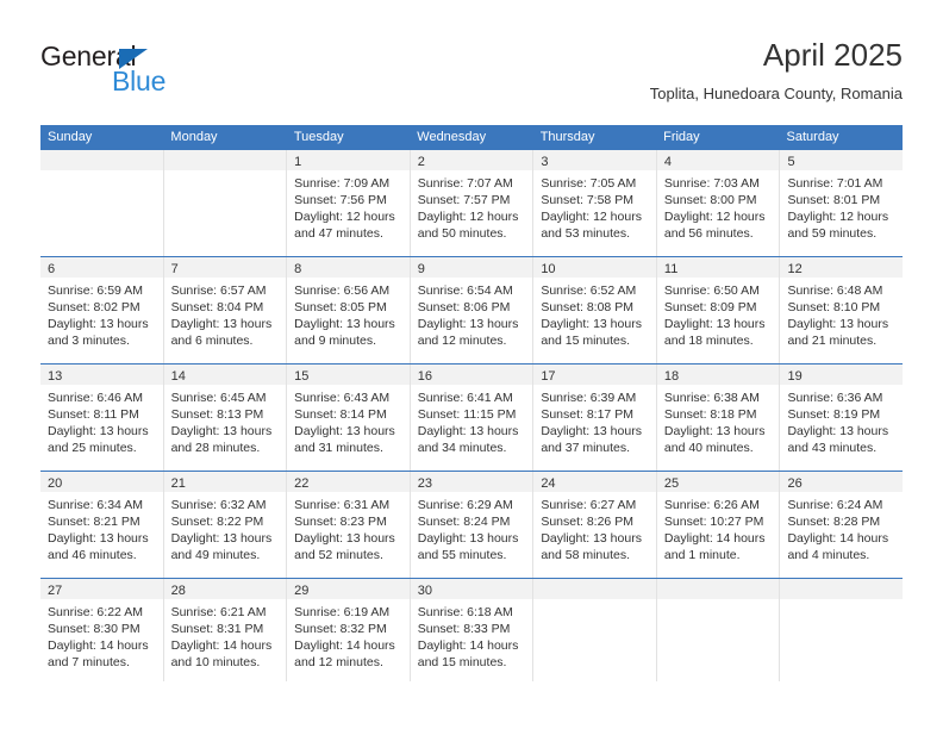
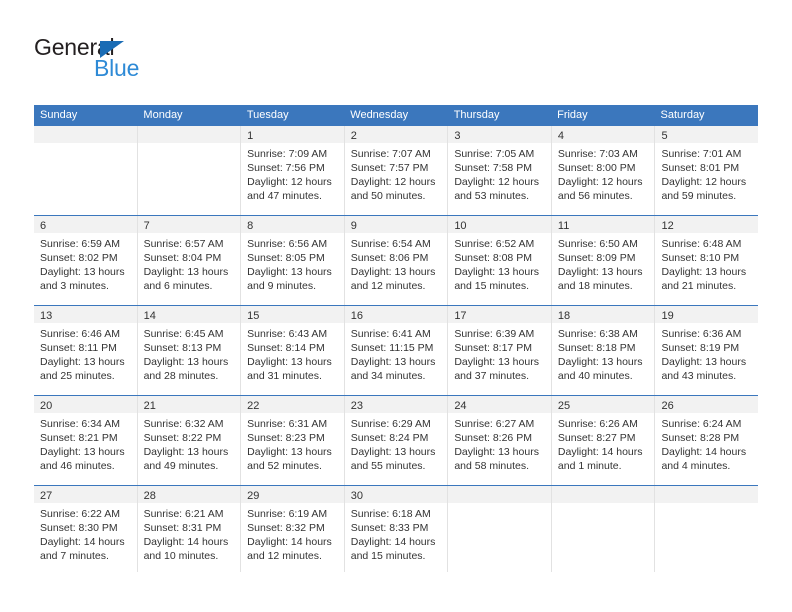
  General
  Blue
- April 2025
- Toplita, Hunedoara County, Romania
  Sunday
  Monday
  Tuesday
  Wednesday
  Thursday
  Friday
  Saturday
  1
  Sunrise: 7:09 AM
  Sunset: 7:56 PM
  Daylight: 12 hours and 47 minutes.
  2
  Sunrise: 7:07 AM
  Sunset: 7:57 PM
  Daylight: 12 hours and 50 minutes.
  3
  Sunrise: 7:05 AM
  Sunset: 7:58 PM
  Daylight: 12 hours and 53 minutes.
  4
  Sunrise: 7:03 AM
  Sunset: 8:00 PM
  Daylight: 12 hours and 56 minutes.
  5
  Sunrise: 7:01 AM
  Sunset: 8:01 PM
  Daylight: 12 hours and 59 minutes.
  6
  Sunrise: 6:59 AM
  Sunset: 8:02 PM
  Daylight: 13 hours and 3 minutes.
  7
  Sunrise: 6:57 AM
  Sunset: 8:04 PM
  Daylight: 13 hours and 6 minutes.
  8
  Sunrise: 6:56 AM
  Sunset: 8:05 PM
  Daylight: 13 hours and 9 minutes.
  9
  Sunrise: 6:54 AM
  Sunset: 8:06 PM
  Daylight: 13 hours and 12 minutes.
  10
  Sunrise: 6:52 AM
  Sunset: 8:08 PM
  Daylight: 13 hours and 15 minutes.
  11
  Sunrise: 6:50 AM
  Sunset: 8:09 PM
  Daylight: 13 hours and 18 minutes.
  12
  Sunrise: 6:48 AM
  Sunset: 8:10 PM
  Daylight: 13 hours and 21 minutes.
  13
  Sunrise: 6:46 AM
  Sunset: 8:11 PM
  Daylight: 13 hours and 25 minutes.
  14
  Sunrise: 6:45 AM
  Sunset: 8:13 PM
  Daylight: 13 hours and 28 minutes.
  15
  Sunrise: 6:43 AM
  Sunset: 8:14 PM
  Daylight: 13 hours and 31 minutes.
  16
  Sunrise: 6:41 AM
  Sunset: 11:15 PM
  Daylight: 13 hours and 34 minutes.
  17
  Sunrise: 6:39 AM
  Sunset: 8:17 PM
  Daylight: 13 hours and 37 minutes.
  18
  Sunrise: 6:38 AM
  Sunset: 8:18 PM
  Daylight: 13 hours and 40 minutes.
  19
  Sunrise: 6:36 AM
  Sunset: 8:19 PM
  Daylight: 13 hours and 43 minutes.
  20
  Sunrise: 6:34 AM
  Sunset: 8:21 PM
  Daylight: 13 hours and 46 minutes.
  21
  Sunrise: 6:32 AM
  Sunset: 8:22 PM
  Daylight: 13 hours and 49 minutes.
  22
  Sunrise: 6:31 AM
  Sunset: 8:23 PM
  Daylight: 13 hours and 52 minutes.
  23
  Sunrise: 6:29 AM
  Sunset: 8:24 PM
  Daylight: 13 hours and 55 minutes.
  24
  Sunrise: 6:27 AM
  Sunset: 8:26 PM
  Daylight: 13 hours and 58 minutes.
  25
  Sunrise: 6:26 AM
- Sunset: 10:27 PM
+ Sunset: 8:27 PM
  Daylight: 14 hours and 1 minute.
  26
  Sunrise: 6:24 AM
  Sunset: 8:28 PM
  Daylight: 14 hours and 4 minutes.
  27
  Sunrise: 6:22 AM
  Sunset: 8:30 PM
  Daylight: 14 hours and 7 minutes.
  28
  Sunrise: 6:21 AM
  Sunset: 8:31 PM
  Daylight: 14 hours and 10 minutes.
  29
  Sunrise: 6:19 AM
  Sunset: 8:32 PM
  Daylight: 14 hours and 12 minutes.
  30
  Sunrise: 6:18 AM
  Sunset: 8:33 PM
  Daylight: 14 hours and 15 minutes.
